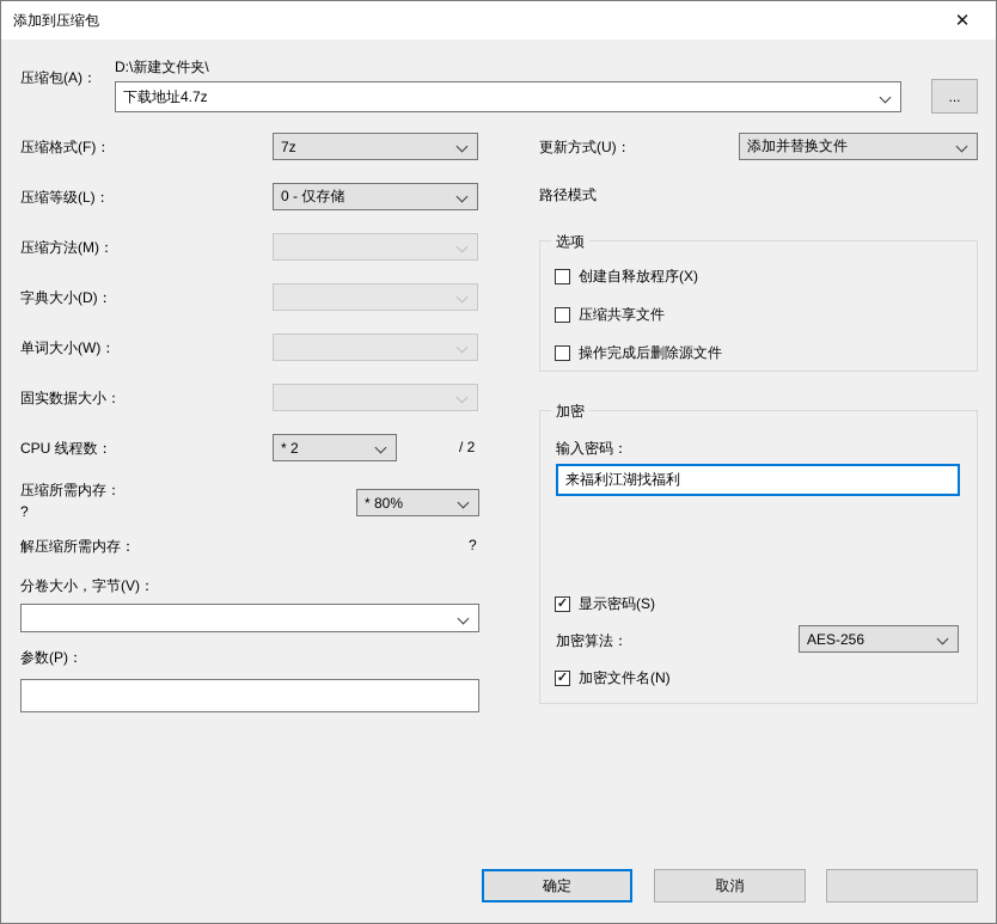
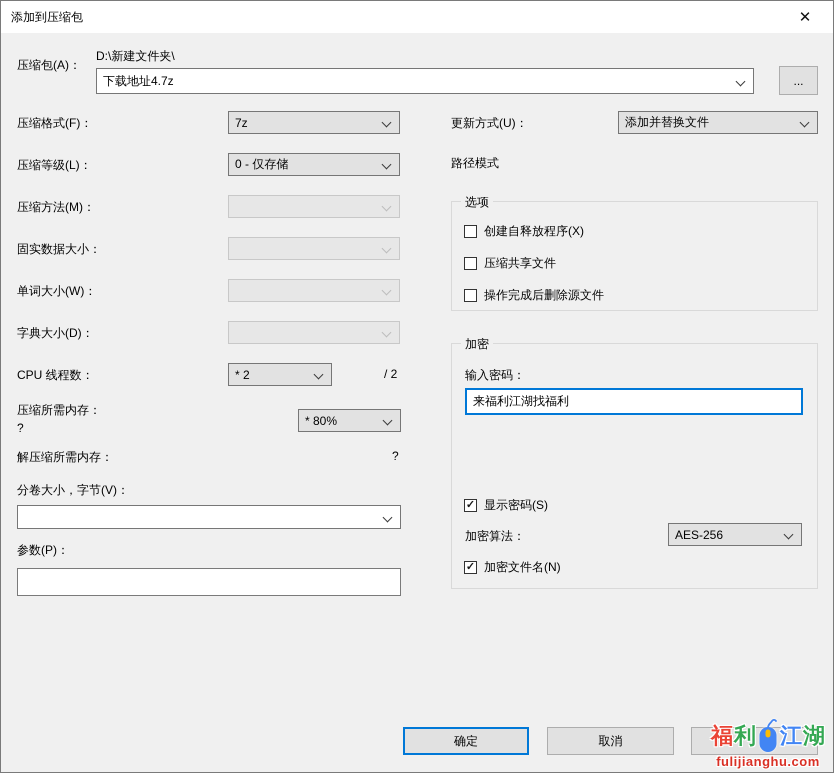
  添加到压缩包
  ✕
  压缩包(A)：
  D:\新建文件夹\
  下载地址4.7z
  ...
  压缩格式(F)：
  7z
  压缩等级(L)：
  0 - 仅存储
  压缩方法(M)：
- 字典大小(D)：
+ 固实数据大小：
  单词大小(W)：
- 固实数据大小：
+ 字典大小(D)：
  CPU 线程数：
  * 2
  / 2
  压缩所需内存：
  ?
  * 80%
  解压缩所需内存：
  ?
  分卷大小，字节(V)：
  参数(P)：
  更新方式(U)：
  添加并替换文件
  路径模式
  选项
  创建自释放程序(X)
  压缩共享文件
  操作完成后删除源文件
  加密
  输入密码：
  来福利江湖找福利
  ✓
  显示密码(S)
  加密算法：
  AES-256
  ✓
  加密文件名(N)
  确定
  取消
+ 福
+ 利
+ 江
+ 湖
+ fulijianghu.com
